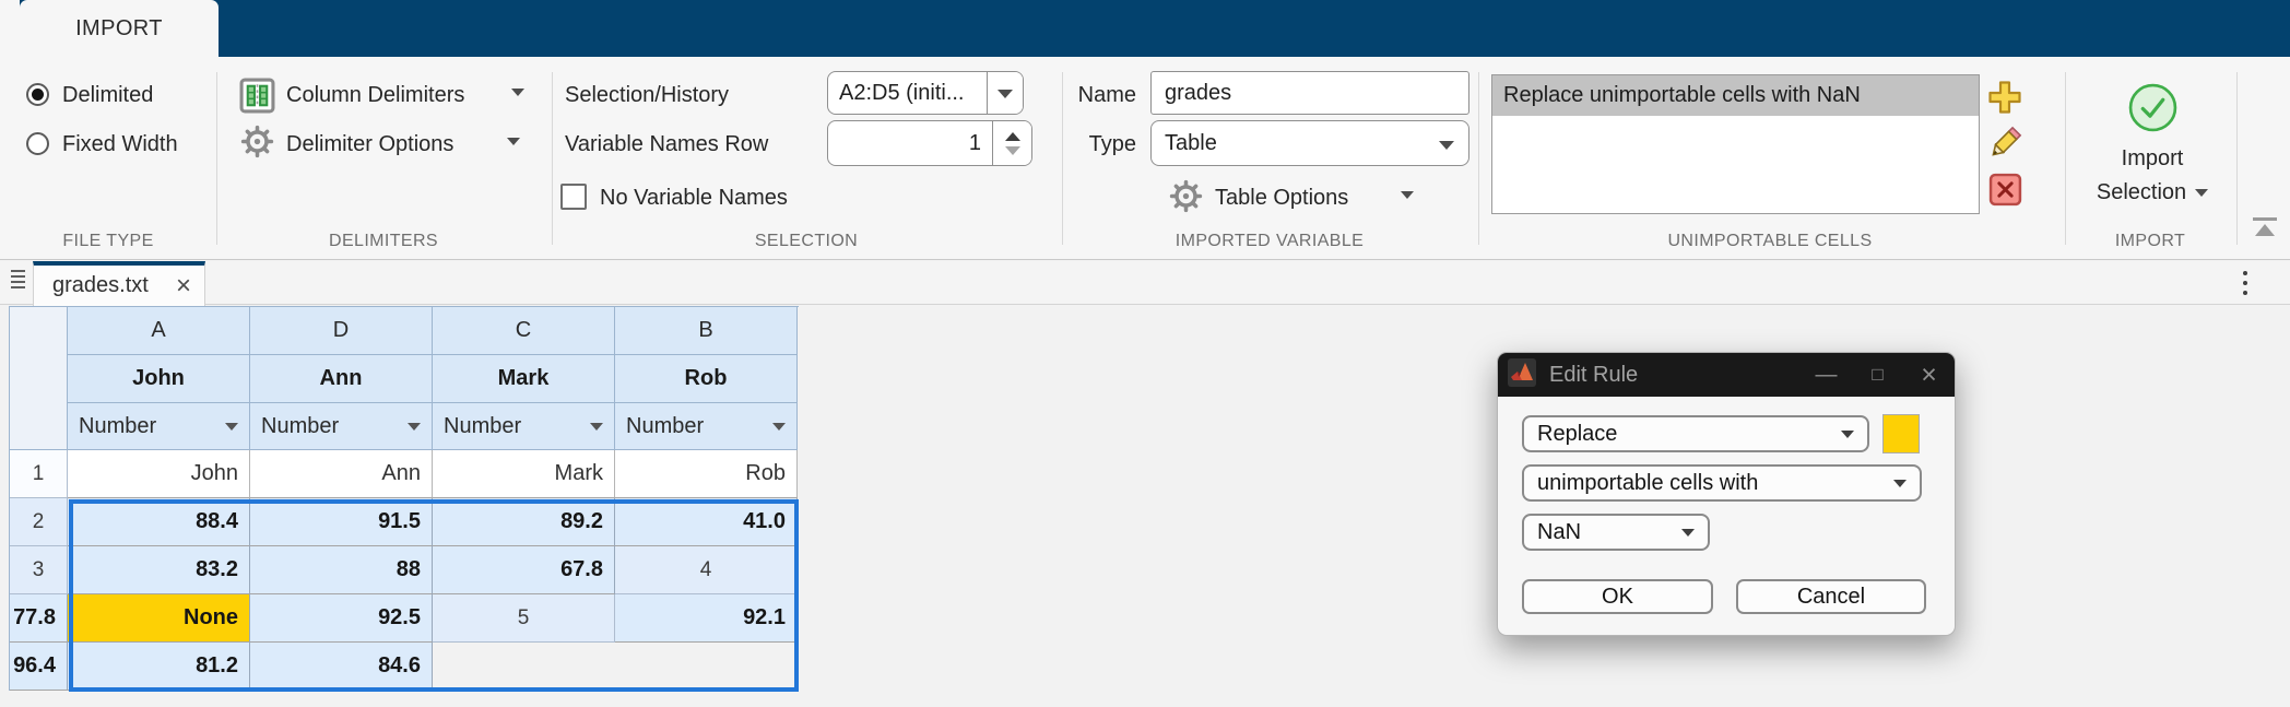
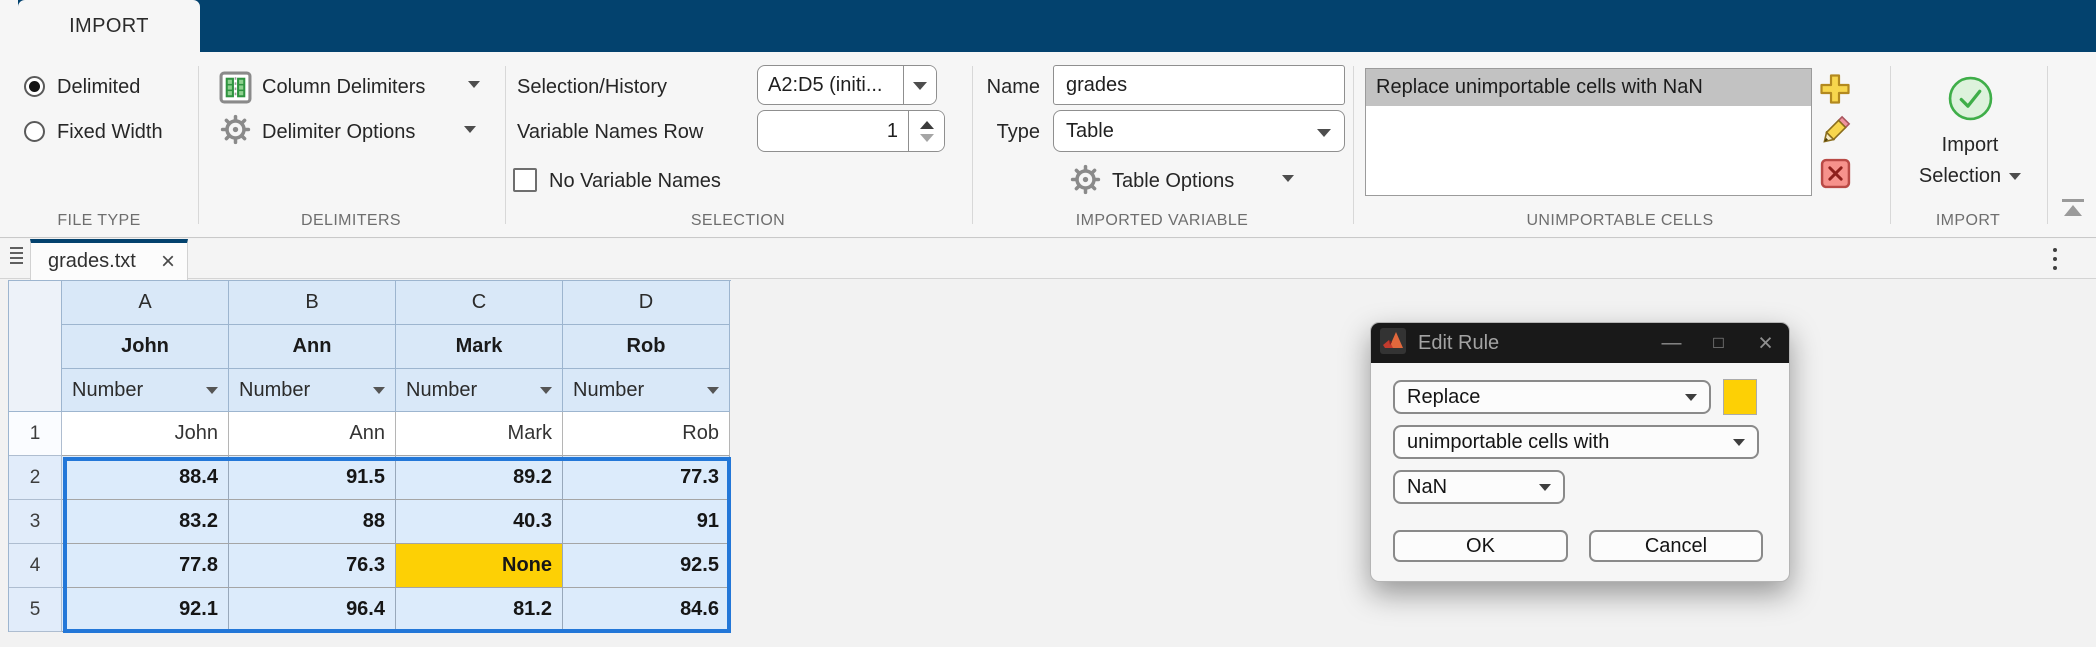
  IMPORT
  Delimited
  Fixed Width
  FILE TYPE
  Column Delimiters
  Delimiter Options
  DELIMITERS
  Selection/History
  A2:D5 (initi...
  Variable Names Row
  1
  No Variable Names
  SELECTION
  Name
  grades
  Type
  Table
  Table Options
  IMPORTED VARIABLE
  Replace unimportable cells with NaN
  UNIMPORTABLE CELLS
  Import
  Selection
  IMPORT
  grades.txt
  ×
  A
- D
+ B
  C
- B
+ D
  John
  Ann
  Mark
  Rob
  Number
  Number
  Number
  Number
  1
  John
  Ann
  Mark
  Rob
  2
  88.4
  91.5
  89.2
- 41.0
+ 77.3
  3
  83.2
  88
- 67.8
+ 40.3
+ 91
  4
  77.8
+ 76.3
  None
  92.5
  5
  92.1
  96.4
  81.2
  84.6
  Edit Rule
  —
  □
  ×
  Replace
  unimportable cells with
  NaN
  OK
  Cancel
